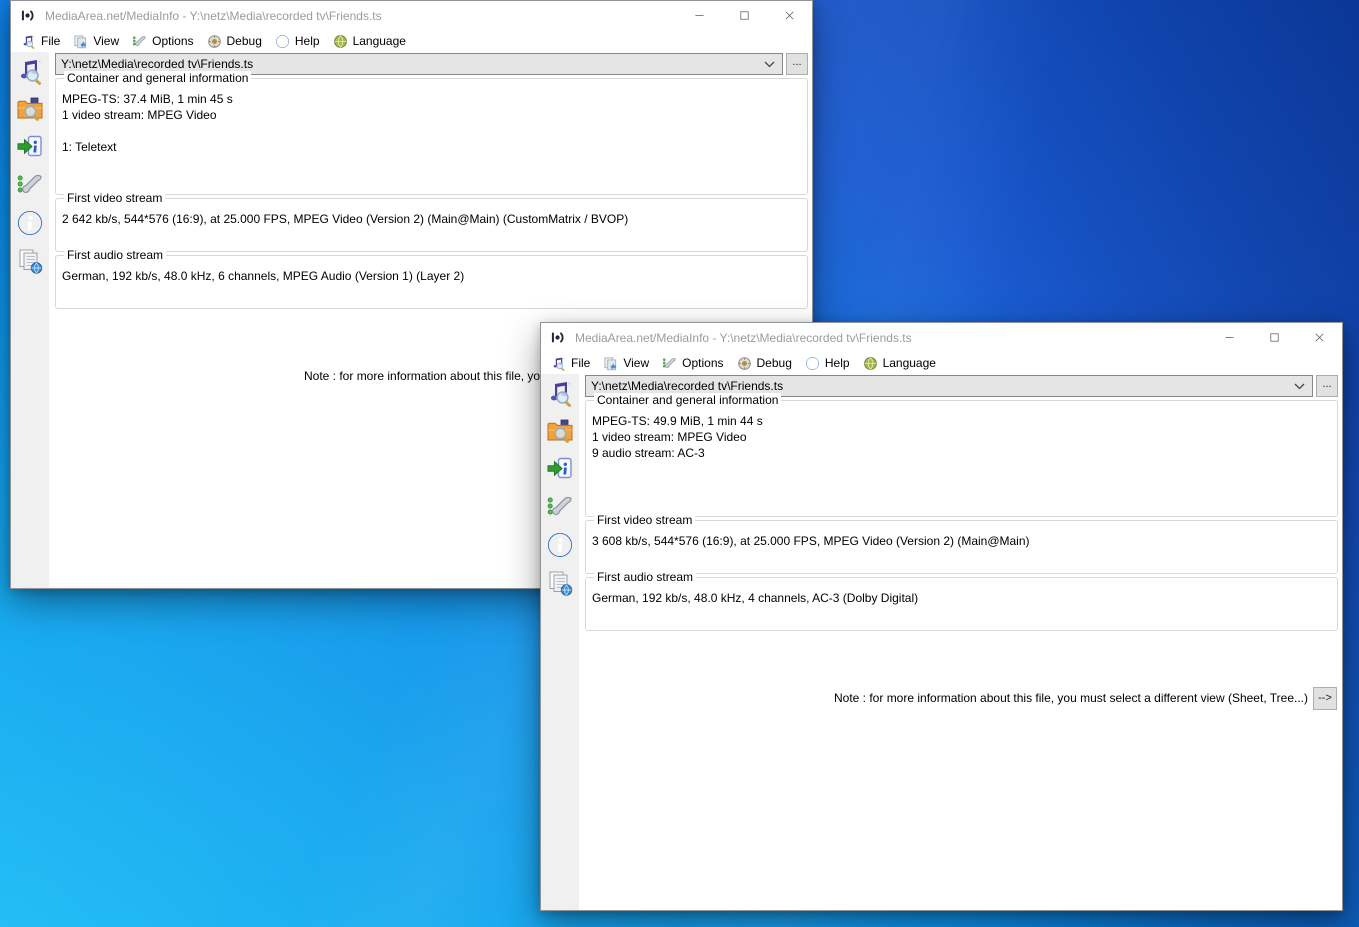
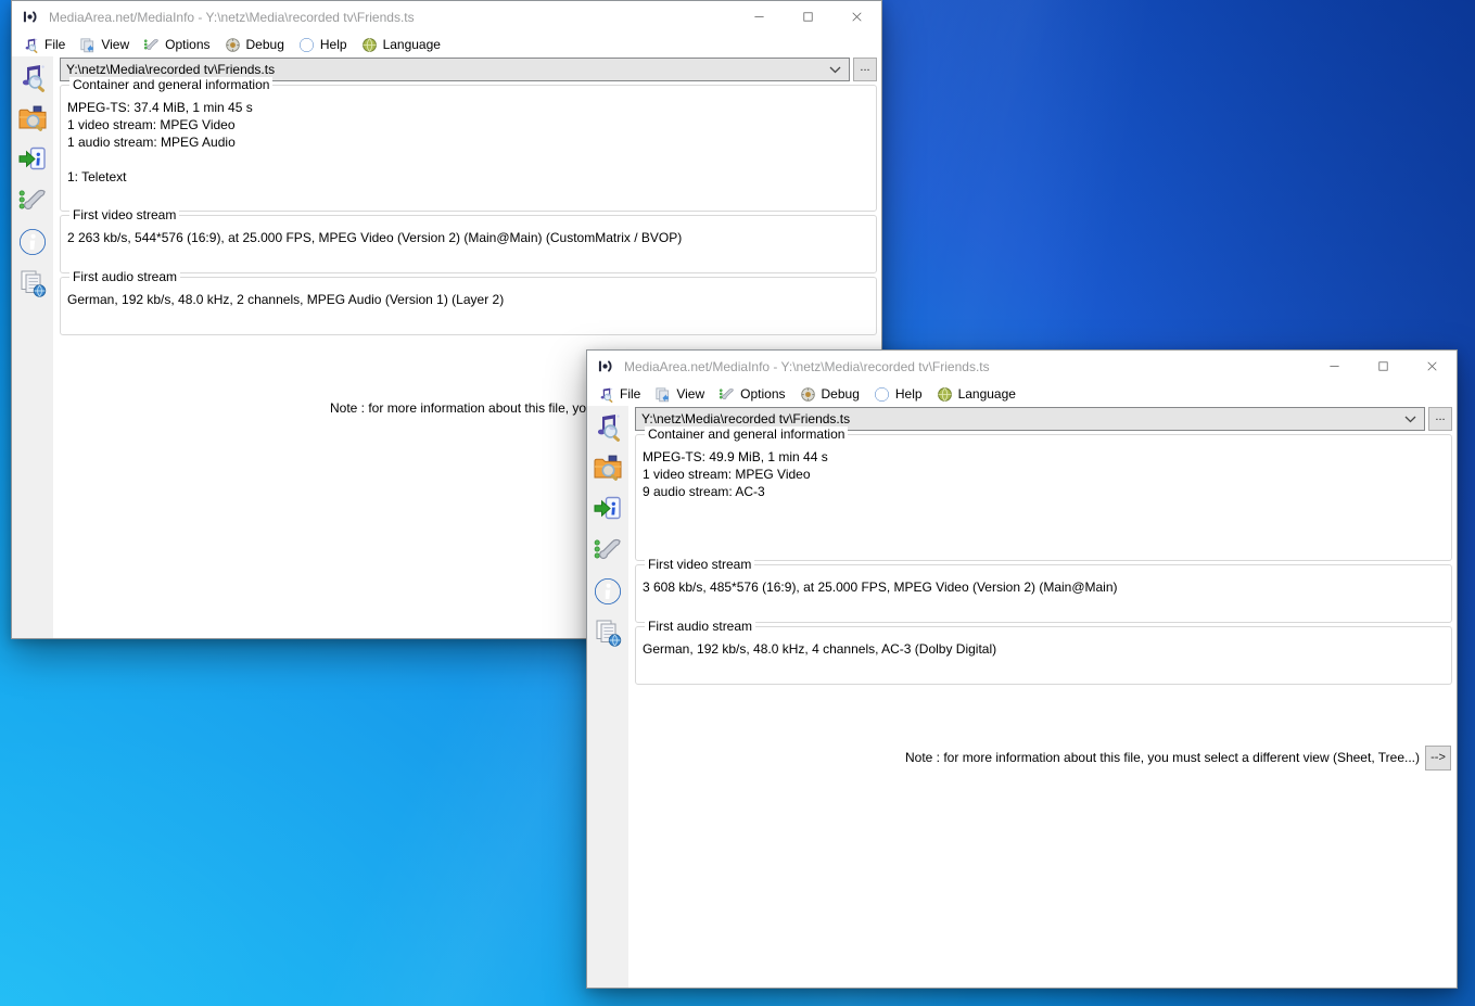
  MediaArea.net/MediaInfo - Y:\netz\Media\recorded tv\Friends.ts
  File
  View
  Options
  Debug
  Help
  Language
  Y:\netz\Media\recorded tv\Friends.ts
  ...
  Container and general information
  MPEG-TS: 37.4 MiB, 1 min 45 s
  1 video stream: MPEG Video
+ 1 audio stream: MPEG Audio
  1: Teletext
  First video stream
- 2 642 kb/s, 544*576 (16:9), at 25.000 FPS, MPEG Video (Version 2) (Main@Main) (CustomMatrix / BVOP)
+ 2 263 kb/s, 544*576 (16:9), at 25.000 FPS, MPEG Video (Version 2) (Main@Main) (CustomMatrix / BVOP)
  First audio stream
- German, 192 kb/s, 48.0 kHz, 6 channels, MPEG Audio (Version 1) (Layer 2)
+ German, 192 kb/s, 48.0 kHz, 2 channels, MPEG Audio (Version 1) (Layer 2)
  MediaArea.net/MediaInfo - Y:\netz\Media\recorded tv\Friends.ts
  File
  View
  Options
  Debug
  Help
  Language
  Y:\netz\Media\recorded tv\Friends.ts
  ...
  Container and general information
  MPEG-TS: 49.9 MiB, 1 min 44 s
  1 video stream: MPEG Video
  9 audio stream: AC-3
  First video stream
- 3 608 kb/s, 544*576 (16:9), at 25.000 FPS, MPEG Video (Version 2) (Main@Main)
+ 3 608 kb/s, 485*576 (16:9), at 25.000 FPS, MPEG Video (Version 2) (Main@Main)
  First audio stream
  German, 192 kb/s, 48.0 kHz, 4 channels, AC-3 (Dolby Digital)
  Note : for more information about this file, you must select a different view (Sheet, Tree...)
  -->
